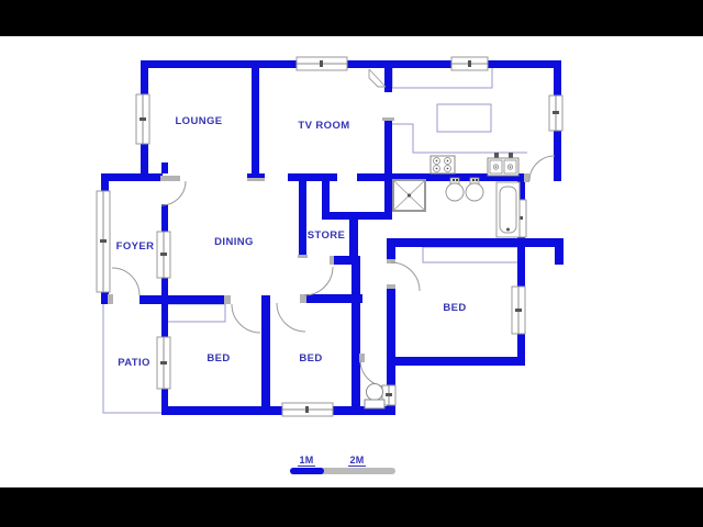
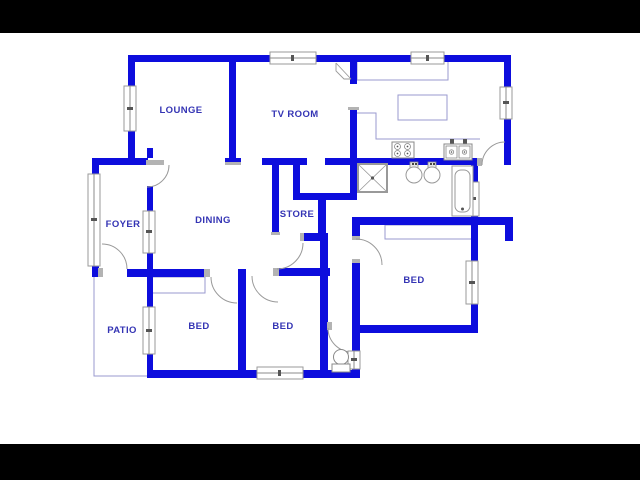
  LOUNGE
  TV ROOM
  FOYER
  DINING
  STORE
  PATIO
  BED
  BED
  BED
- 1M
- 2M
